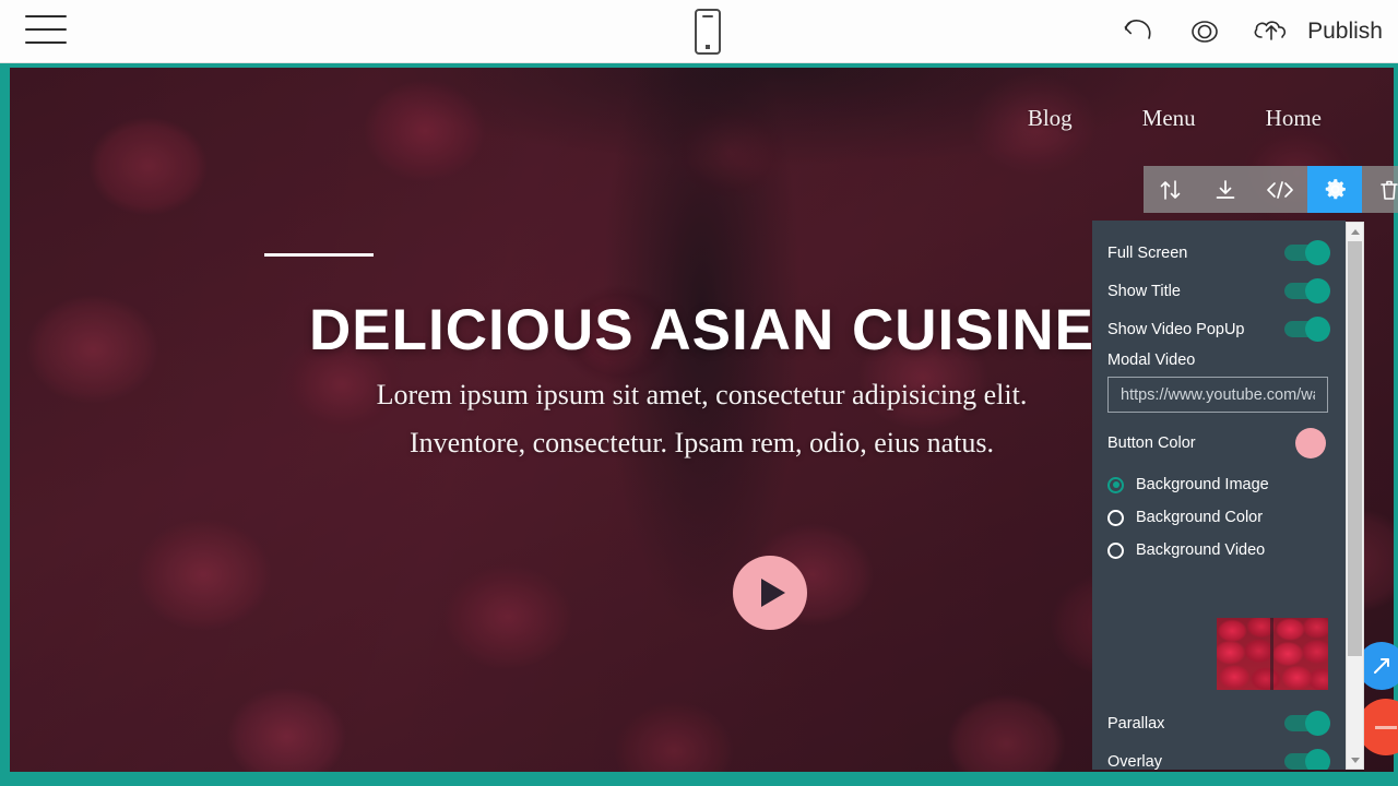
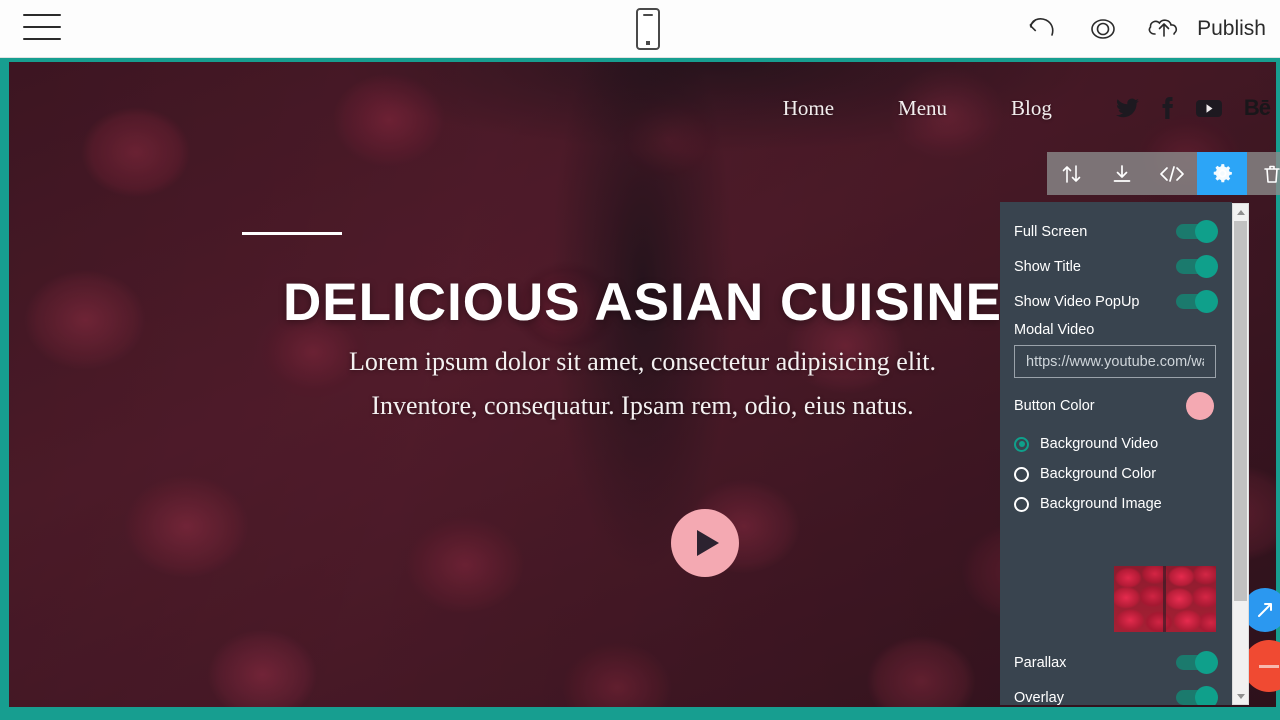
  Publish
- Blog
+ Home
  Menu
- Home
+ Blog
+ Bē
  DELICIOUS ASIAN CUISINE
- Lorem ipsum ipsum sit amet, consectetur adipisicing elit.
+ Lorem ipsum dolor sit amet, consectetur adipisicing elit.
- Inventore, consectetur. Ipsam rem, odio, eius natus.
+ Inventore, consequatur. Ipsam rem, odio, eius natus.
  Full Screen
  Show Title
  Show Video PopUp
  Modal Video
  https://www.youtube.com/w
  Button Color
- Background Image
+ Background Video
  Background Color
- Background Video
+ Background Image
  Parallax
  Overlay
